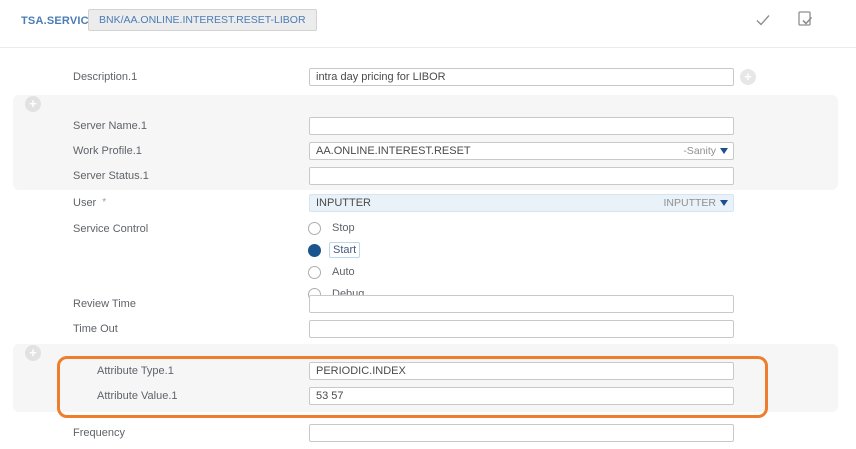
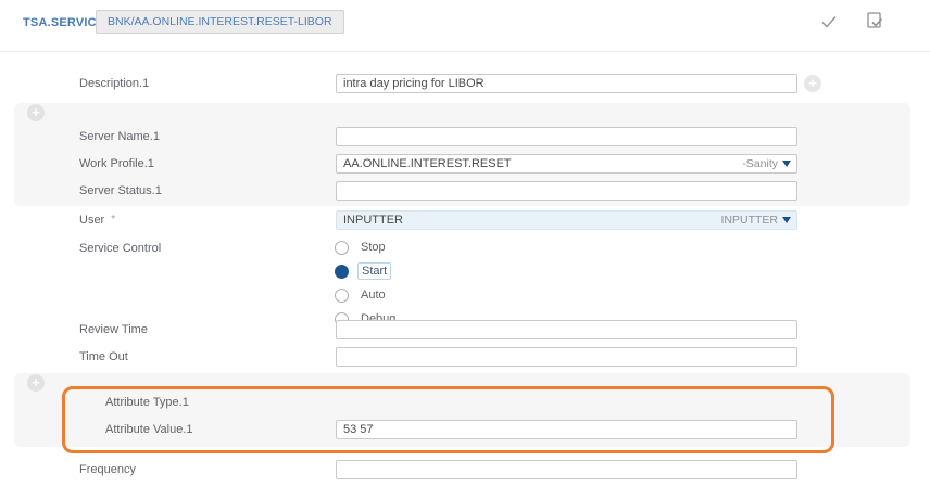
  TSA.SERVIC
  BNK/AA.ONLINE.INTEREST.RESET-LIBOR
  Description.1
  intra day pricing for LIBOR
  Server Name.1
  Work Profile.1
  AA.ONLINE.INTEREST.RESET
  -Sanity
  Server Status.1
  User *
  INPUTTER
  INPUTTER
  Service Control
  Stop
  Start
  Auto
  Debug
  Review Time
  Time Out
  Attribute Type.1
- PERIODIC.INDEX
  Attribute Value.1
  53 57
  Frequency
